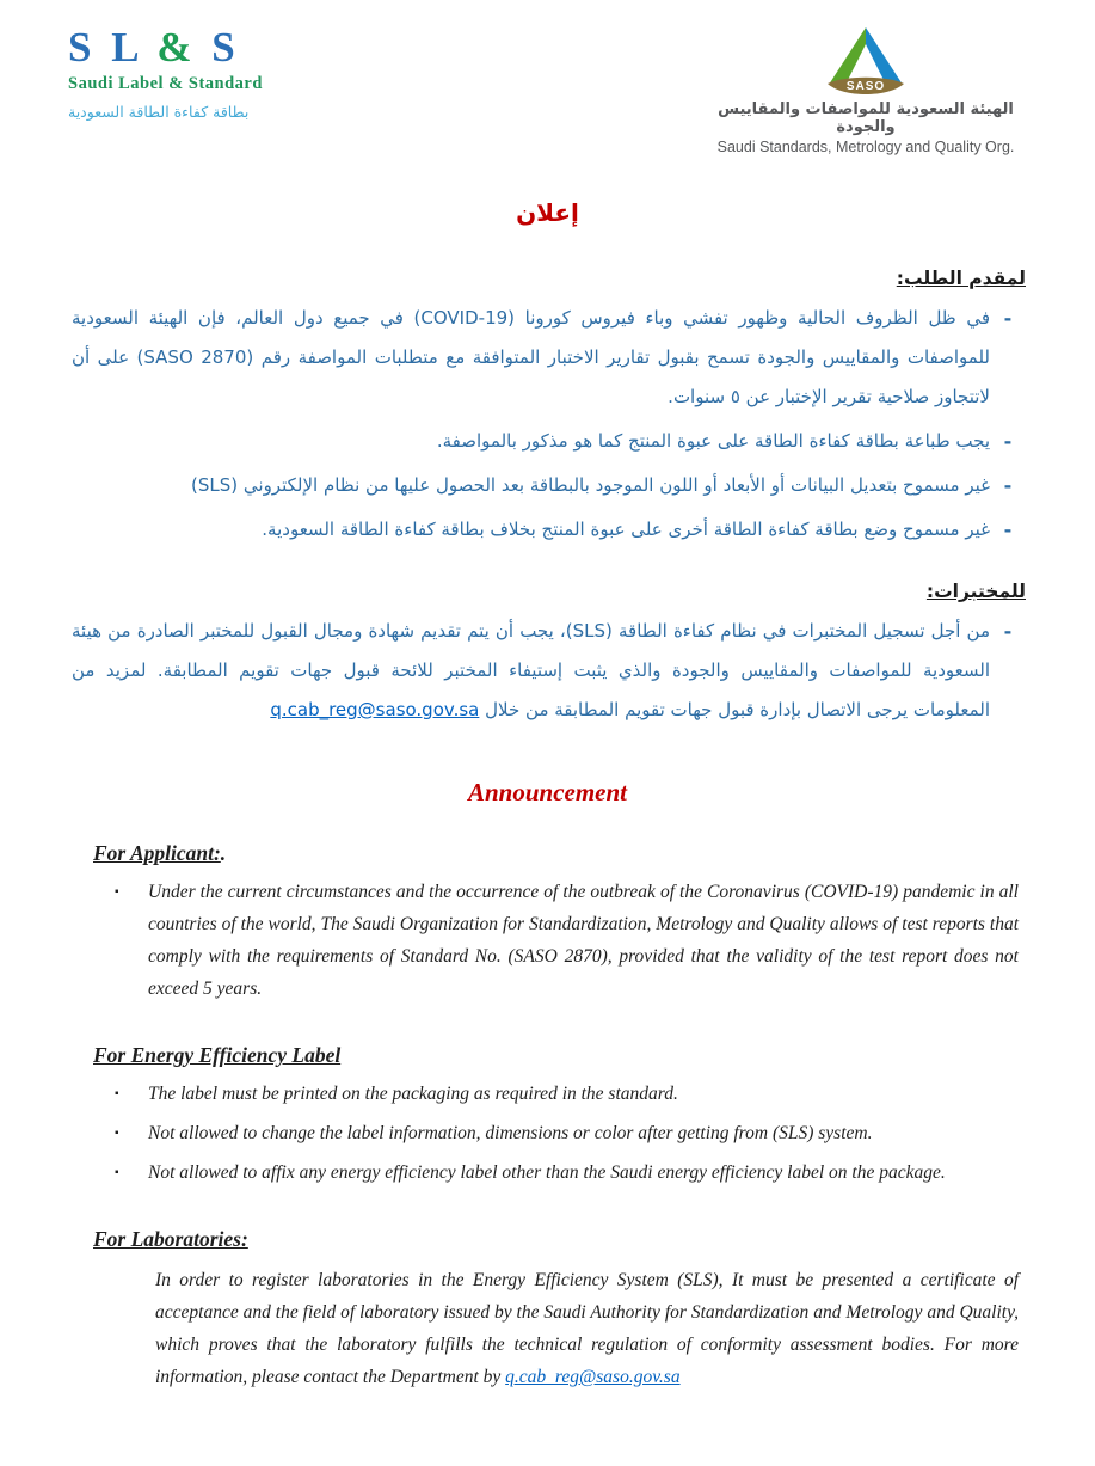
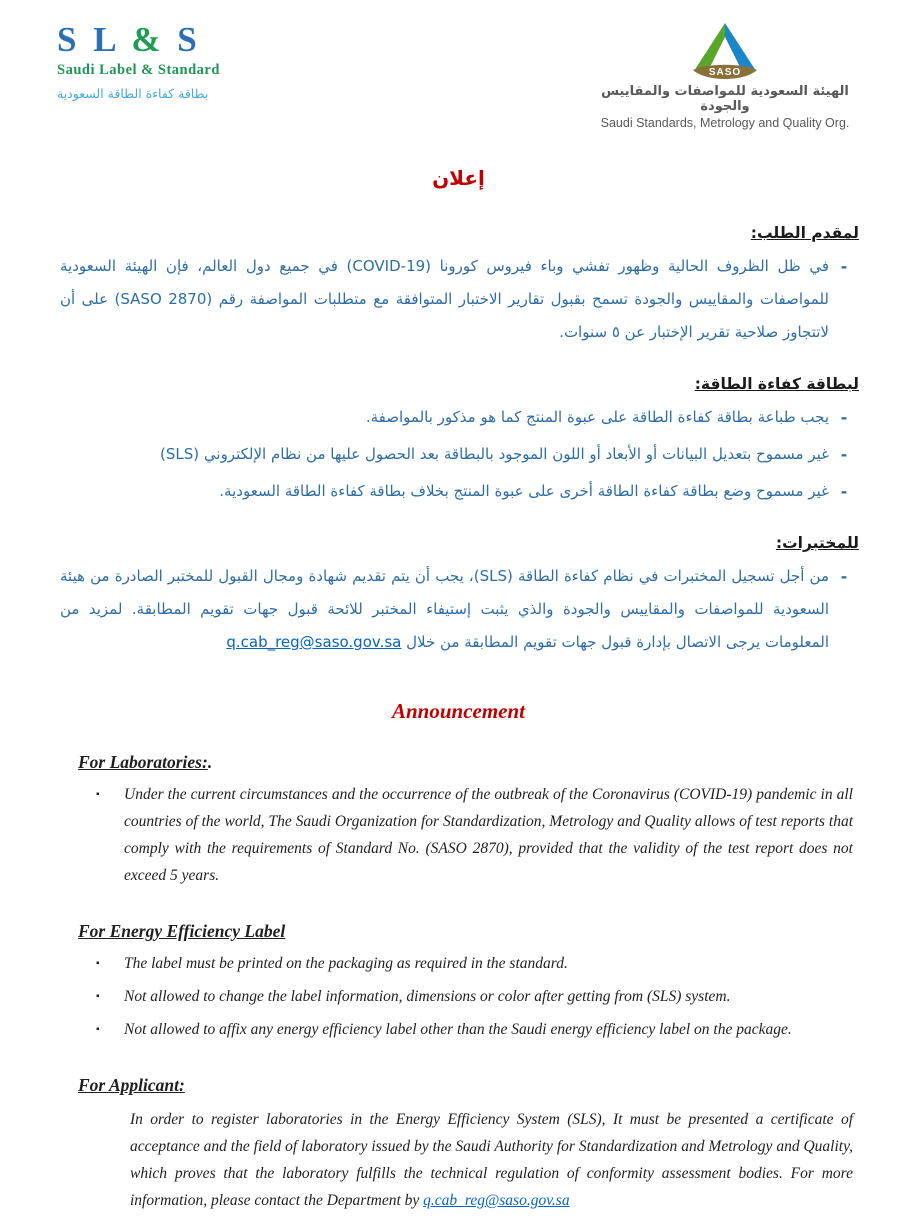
  S L & S
  Saudi Label & Standard
  بطاقة كفاءة الطاقة السعودية
  SASO
  الهيئة السعودية للمواصفات والمقاييس والجودة
  Saudi Standards, Metrology and Quality Org.
  إعلان
  لمقدم الطلب:
  -
  في ظل الظروف الحالية وظهور تفشي وباء فيروس كورونا (COVID-19) في جميع دول العالم، فإن الهيئة السعودية للمواصفات والمقاييس والجودة تسمح بقبول تقارير الاختبار المتوافقة مع متطلبات المواصفة رقم (SASO 2870) على أن لاتتجاوز صلاحية تقرير الإختبار عن ٥ سنوات.
+ لبطاقة كفاءة الطاقة:
  -
  يجب طباعة بطاقة كفاءة الطاقة على عبوة المنتج كما هو مذكور بالمواصفة.
  -
  غير مسموح بتعديل البيانات أو الأبعاد أو اللون الموجود بالبطاقة بعد الحصول عليها من نظام الإلكتروني (SLS)
  -
  غير مسموح وضع بطاقة كفاءة الطاقة أخرى على عبوة المنتج بخلاف بطاقة كفاءة الطاقة السعودية.
  للمختبرات:
  -
  من أجل تسجيل المختبرات في نظام كفاءة الطاقة (SLS)، يجب أن يتم تقديم شهادة ومجال القبول للمختبر الصادرة من هيئة السعودية للمواصفات والمقاييس والجودة والذي يثبت إستيفاء المختبر للائحة قبول جهات تقويم المطابقة. لمزيد من المعلومات يرجى الاتصال بإدارة قبول جهات تقويم المطابقة من خلال q.cab_reg@saso.gov.sa
  Announcement
- For Applicant:.
+ For Laboratories:.
  ▪
  Under the current circumstances and the occurrence of the outbreak of the Coronavirus (COVID-19) pandemic in all countries of the world, The Saudi Organization for Standardization, Metrology and Quality allows of test reports that comply with the requirements of Standard No. (SASO 2870), provided that the validity of the test report does not exceed 5 years.
  For Energy Efficiency Label
  ▪
  The label must be printed on the packaging as required in the standard.
  ▪
  Not allowed to change the label information, dimensions or color after getting from (SLS) system.
  ▪
  Not allowed to affix any energy efficiency label other than the Saudi energy efficiency label on the package.
- For Laboratories:
+ For Applicant:
  In order to register laboratories in the Energy Efficiency System (SLS), It must be presented a certificate of acceptance and the field of laboratory issued by the Saudi Authority for Standardization and Metrology and Quality, which proves that the laboratory fulfills the technical regulation of conformity assessment bodies. For more information, please contact the Department by q.cab_reg@saso.gov.sa
